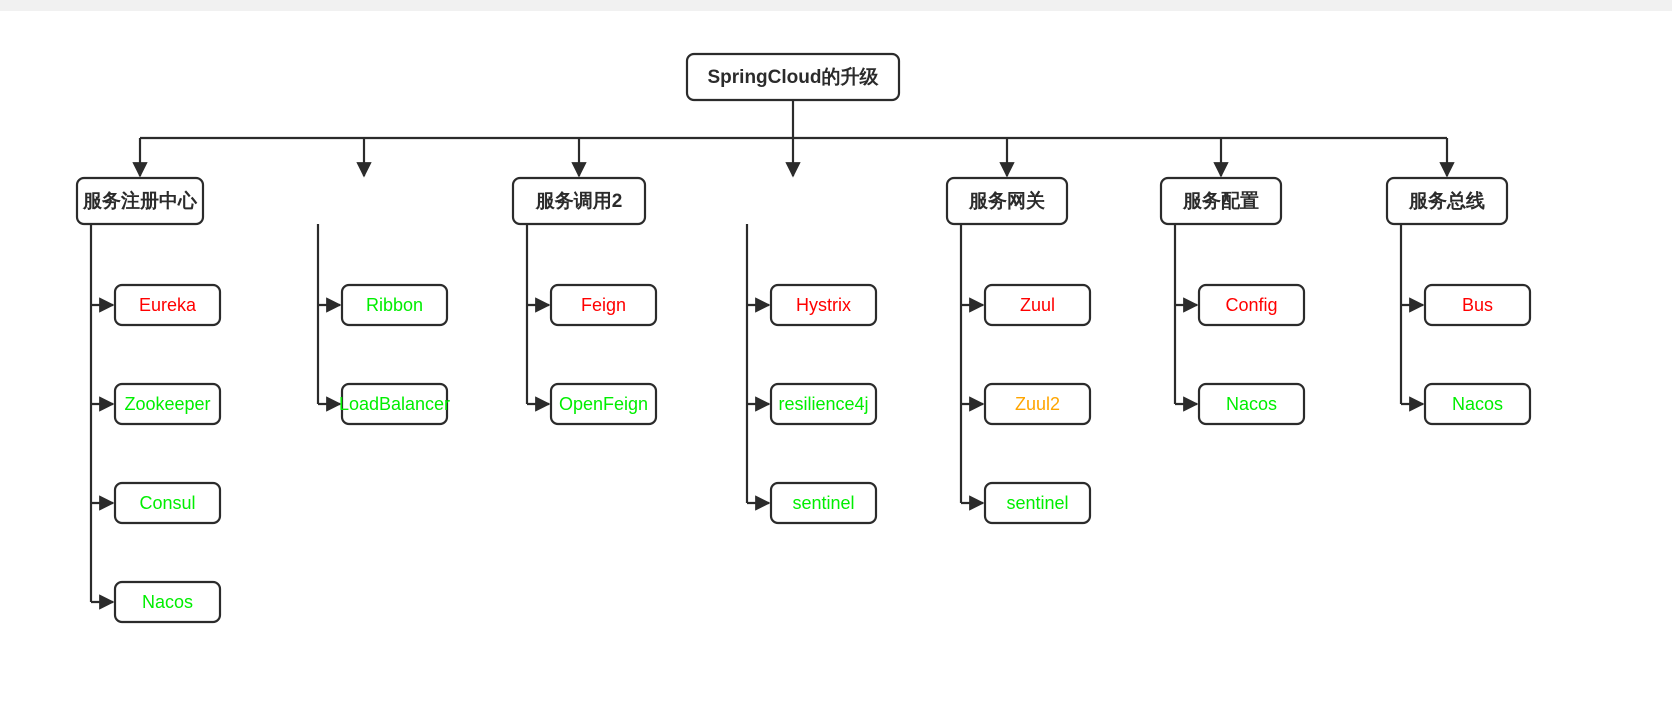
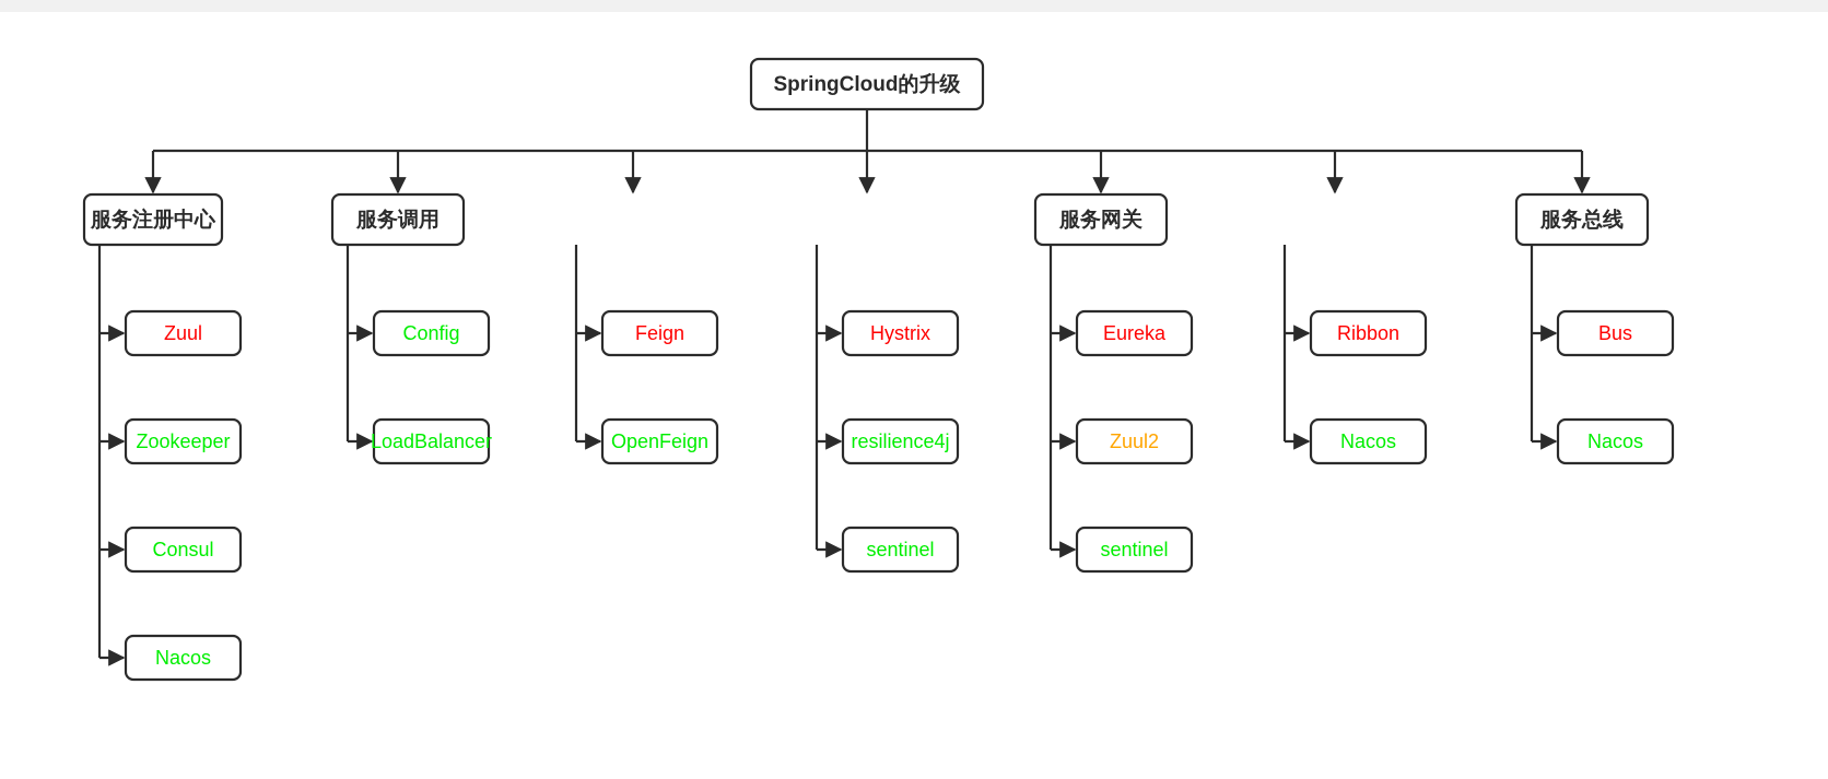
  SpringCloud的升级
  服务注册中心
- Eureka
+ Zuul
  Zookeeper
  Consul
  Nacos
+ 服务调用
- Ribbon
+ Config
  LoadBalancer
- 服务调用2
  Feign
  OpenFeign
  Hystrix
  resilience4j
  sentinel
  服务网关
- Zuul
+ Eureka
  Zuul2
  sentinel
- 服务配置
- Config
+ Ribbon
  Nacos
  服务总线
  Bus
  Nacos
